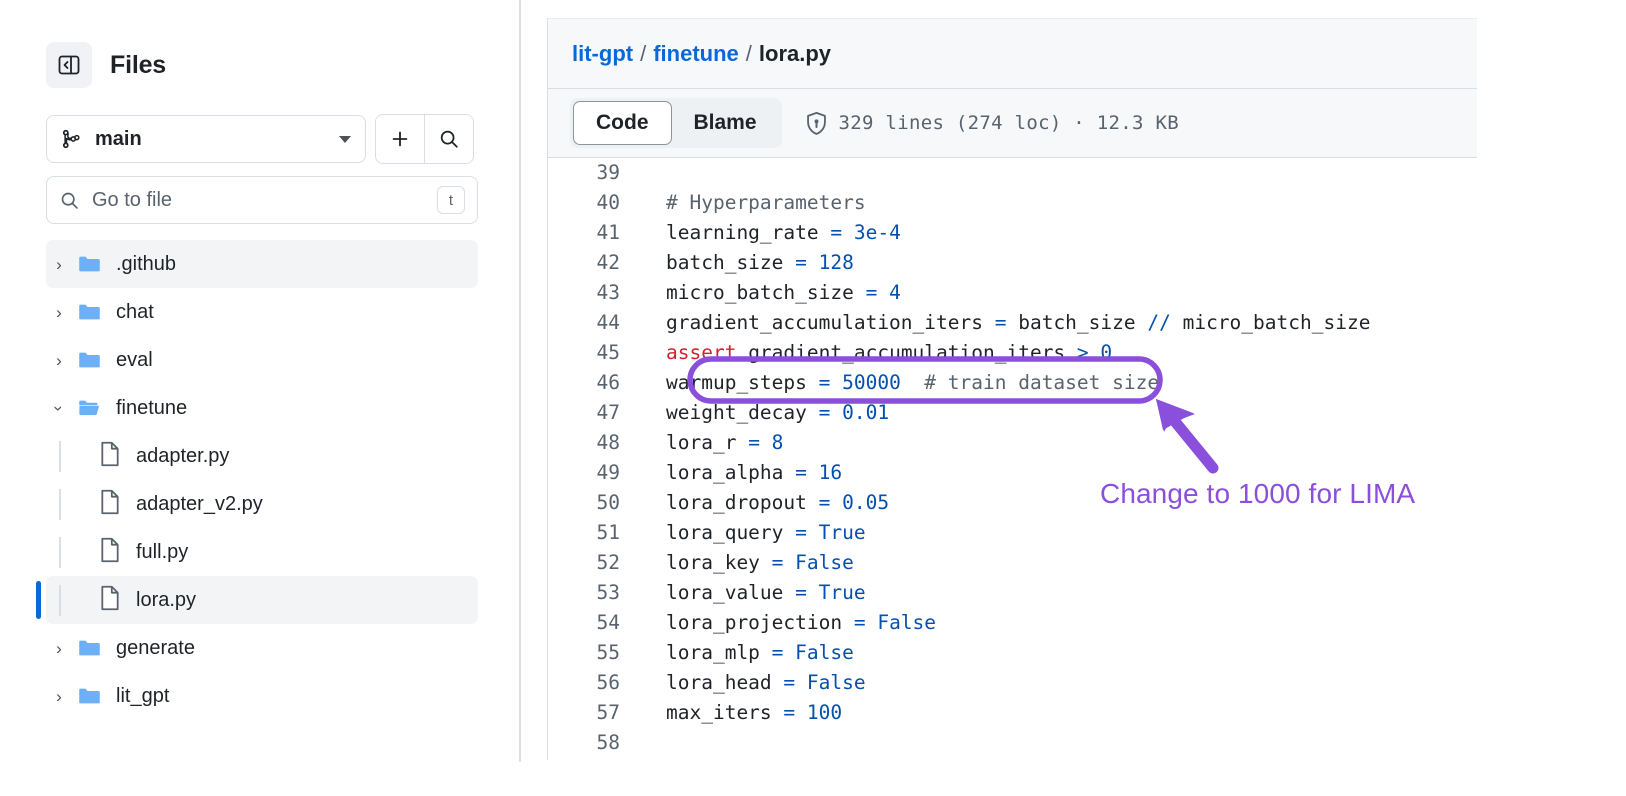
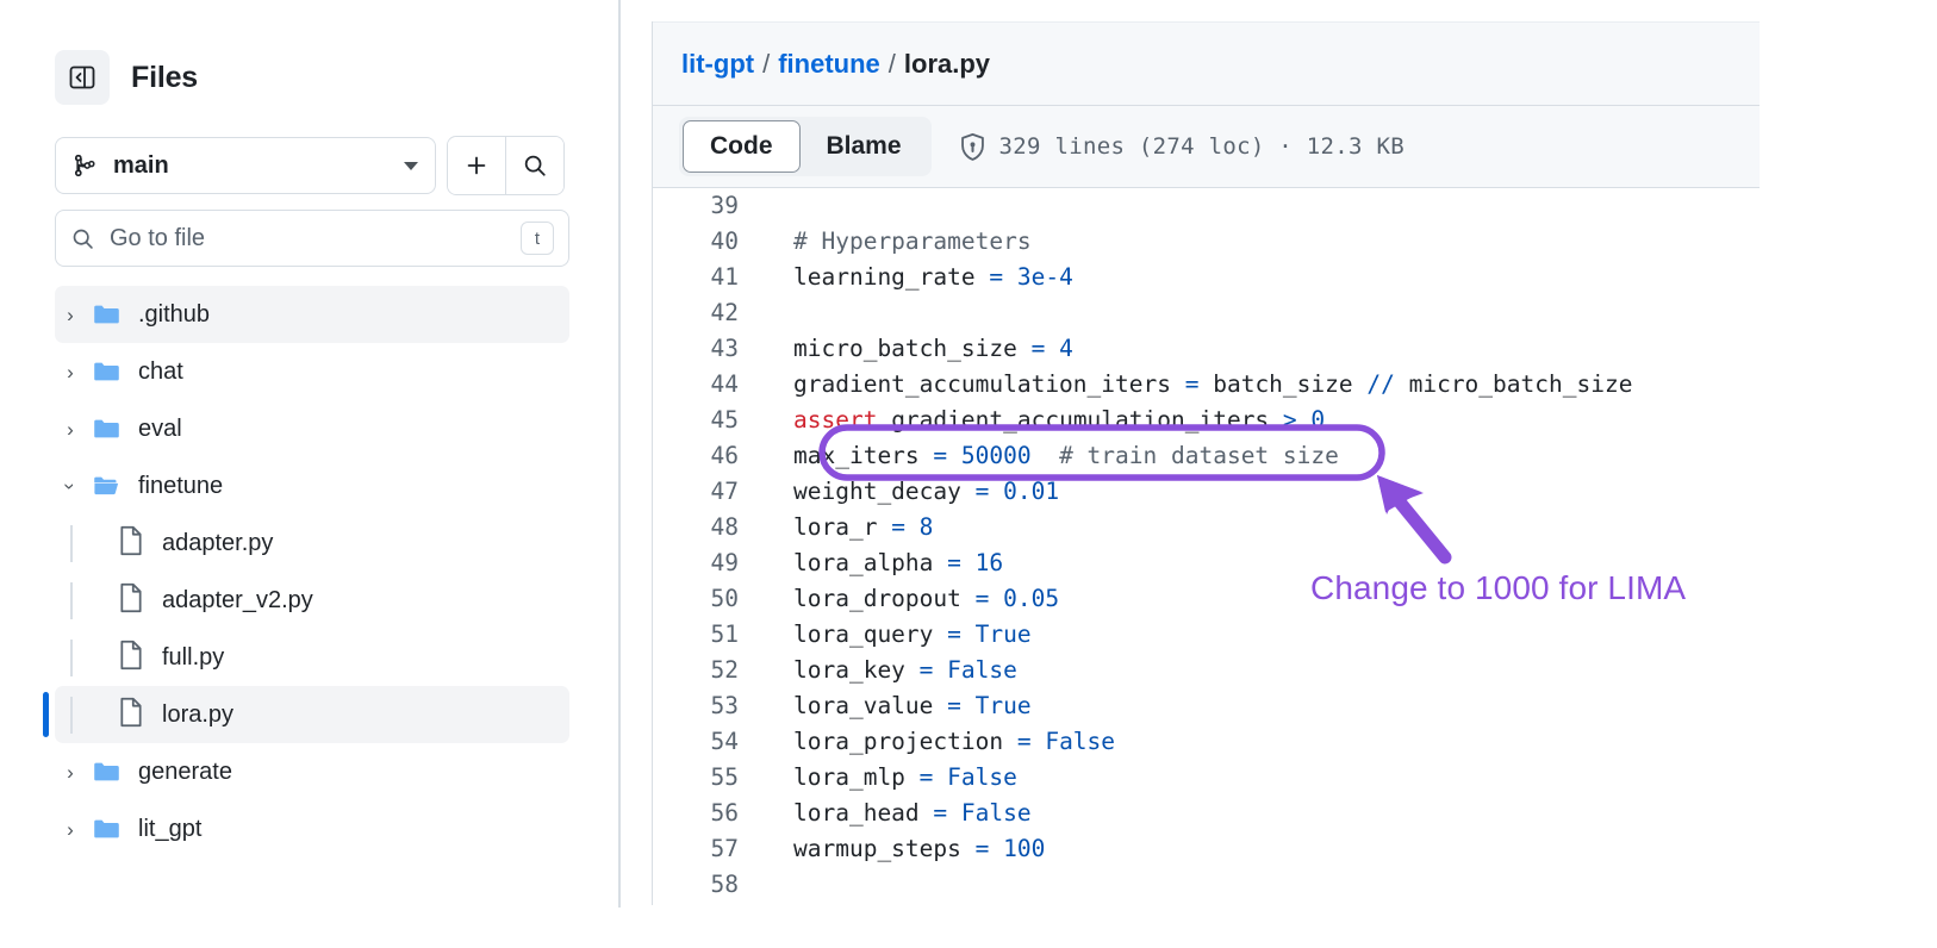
  Files
  main
  Go to file
  t
  ›
  .github
  ›
  chat
  ›
  eval
  finetune
  adapter.py
  adapter_v2.py
  full.py
  lora.py
  ›
  generate
  ›
  lit_gpt
  lit-gpt
  /
  finetune
  /
  lora.py
  Code
  Blame
  329 lines (274 loc) · 12.3 KB
  39
  40
  # Hyperparameters
  41
  learning_rate = 3e-4
  42
- batch_size = 128
  43
  micro_batch_size = 4
  44
  gradient_accumulation_iters = batch_size // micro_batch_size
  45
  assert gradient_accumulation_iters > 0
  46
- warmup_steps = 50000 # train dataset size
+ max_iters = 50000 # train dataset size
  47
  weight_decay = 0.01
  48
  lora_r = 8
  49
  lora_alpha = 16
  50
  lora_dropout = 0.05
  51
  lora_query = True
  52
  lora_key = False
  53
  lora_value = True
  54
  lora_projection = False
  55
  lora_mlp = False
  56
  lora_head = False
  57
- max_iters = 100
+ warmup_steps = 100
  58
  Change to 1000 for LIMA
